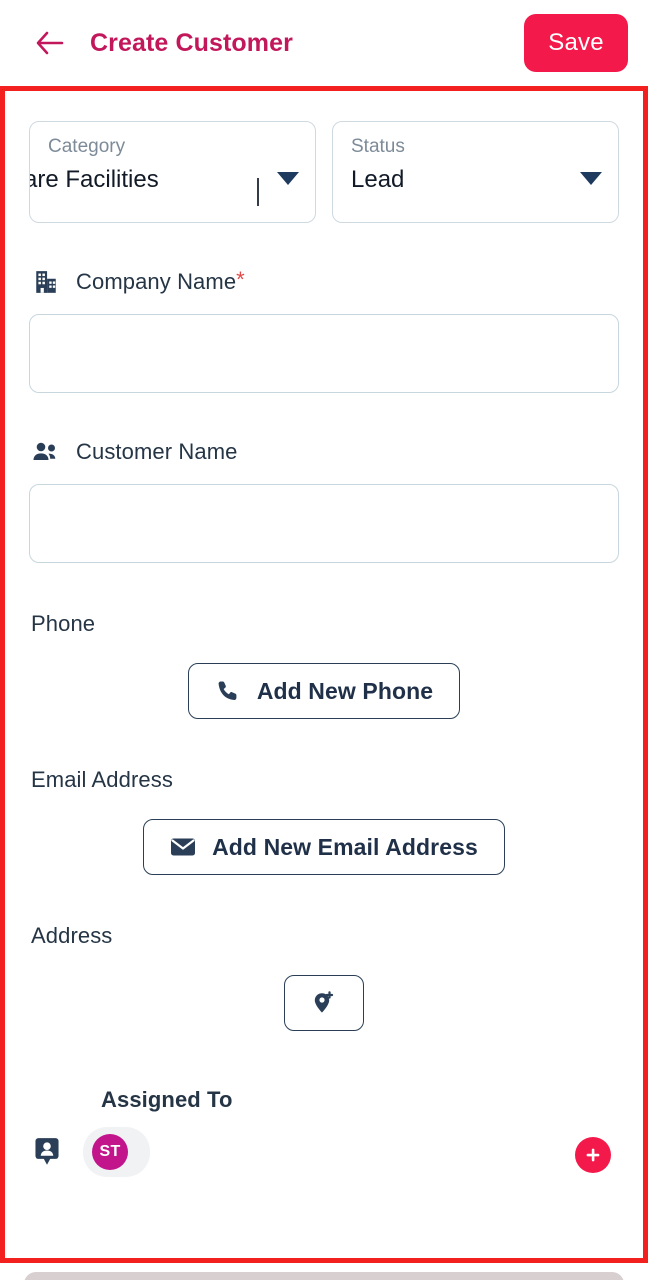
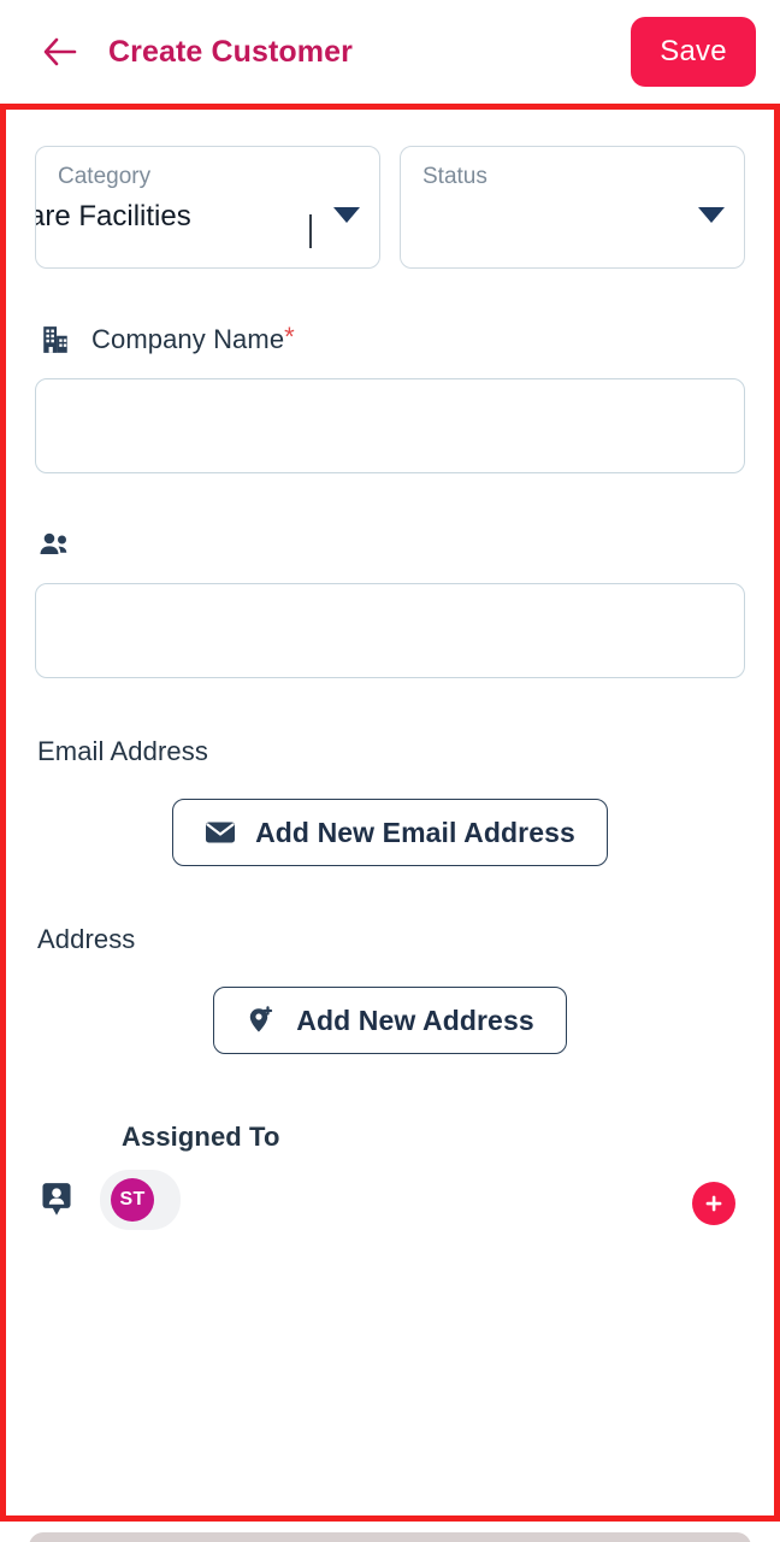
  Create Customer
  Save
  Category
  are Facilities
  Status
- Lead
  Company Name*
- Customer Name
- Phone
- Add New Phone
  Email Address
  Add New Email Address
  Address
+ Add New Address
  Assigned To
  ST
